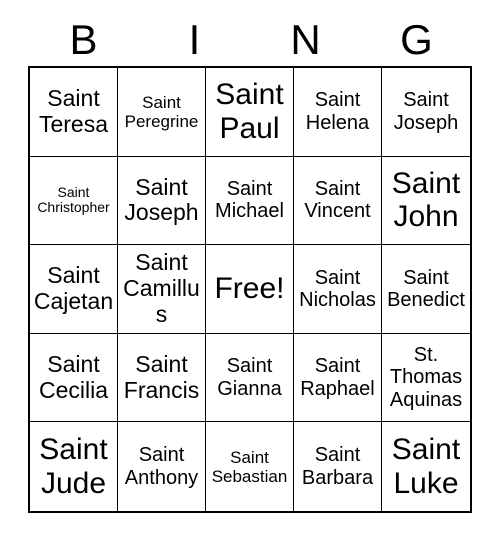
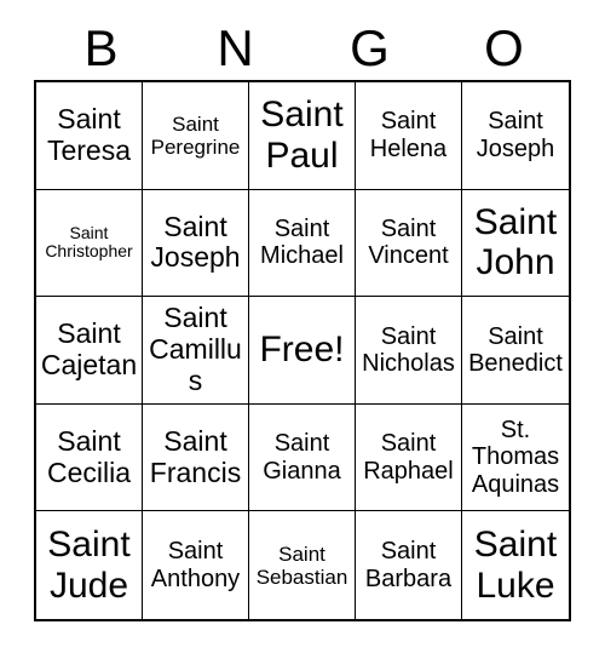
  B
- I
  N
  G
+ O
  Saint Teresa
  Saint Peregrine
  Saint Paul
  Saint Helena
  Saint Joseph
  Saint Christopher
  Saint Joseph
  Saint Michael
  Saint Vincent
  Saint John
  Saint Cajetan
  Saint Camillus
  Free!
  Saint Nicholas
  Saint Benedict
  Saint Cecilia
  Saint Francis
  Saint Gianna
  Saint Raphael
  St. Thomas Aquinas
  Saint Jude
  Saint Anthony
  Saint Sebastian
  Saint Barbara
  Saint Luke
